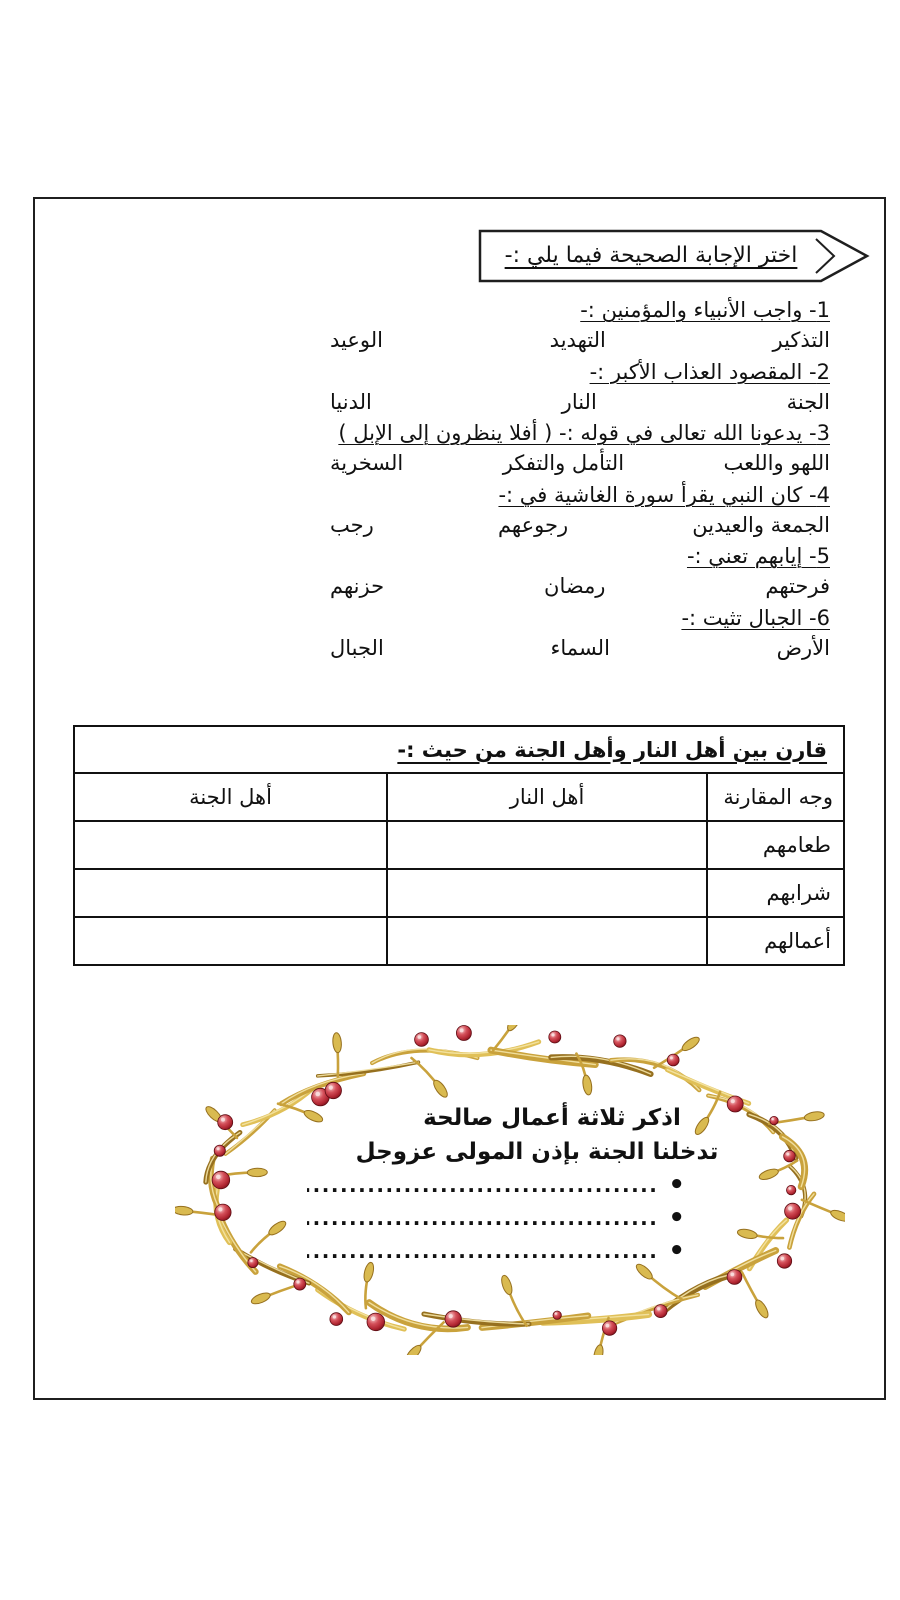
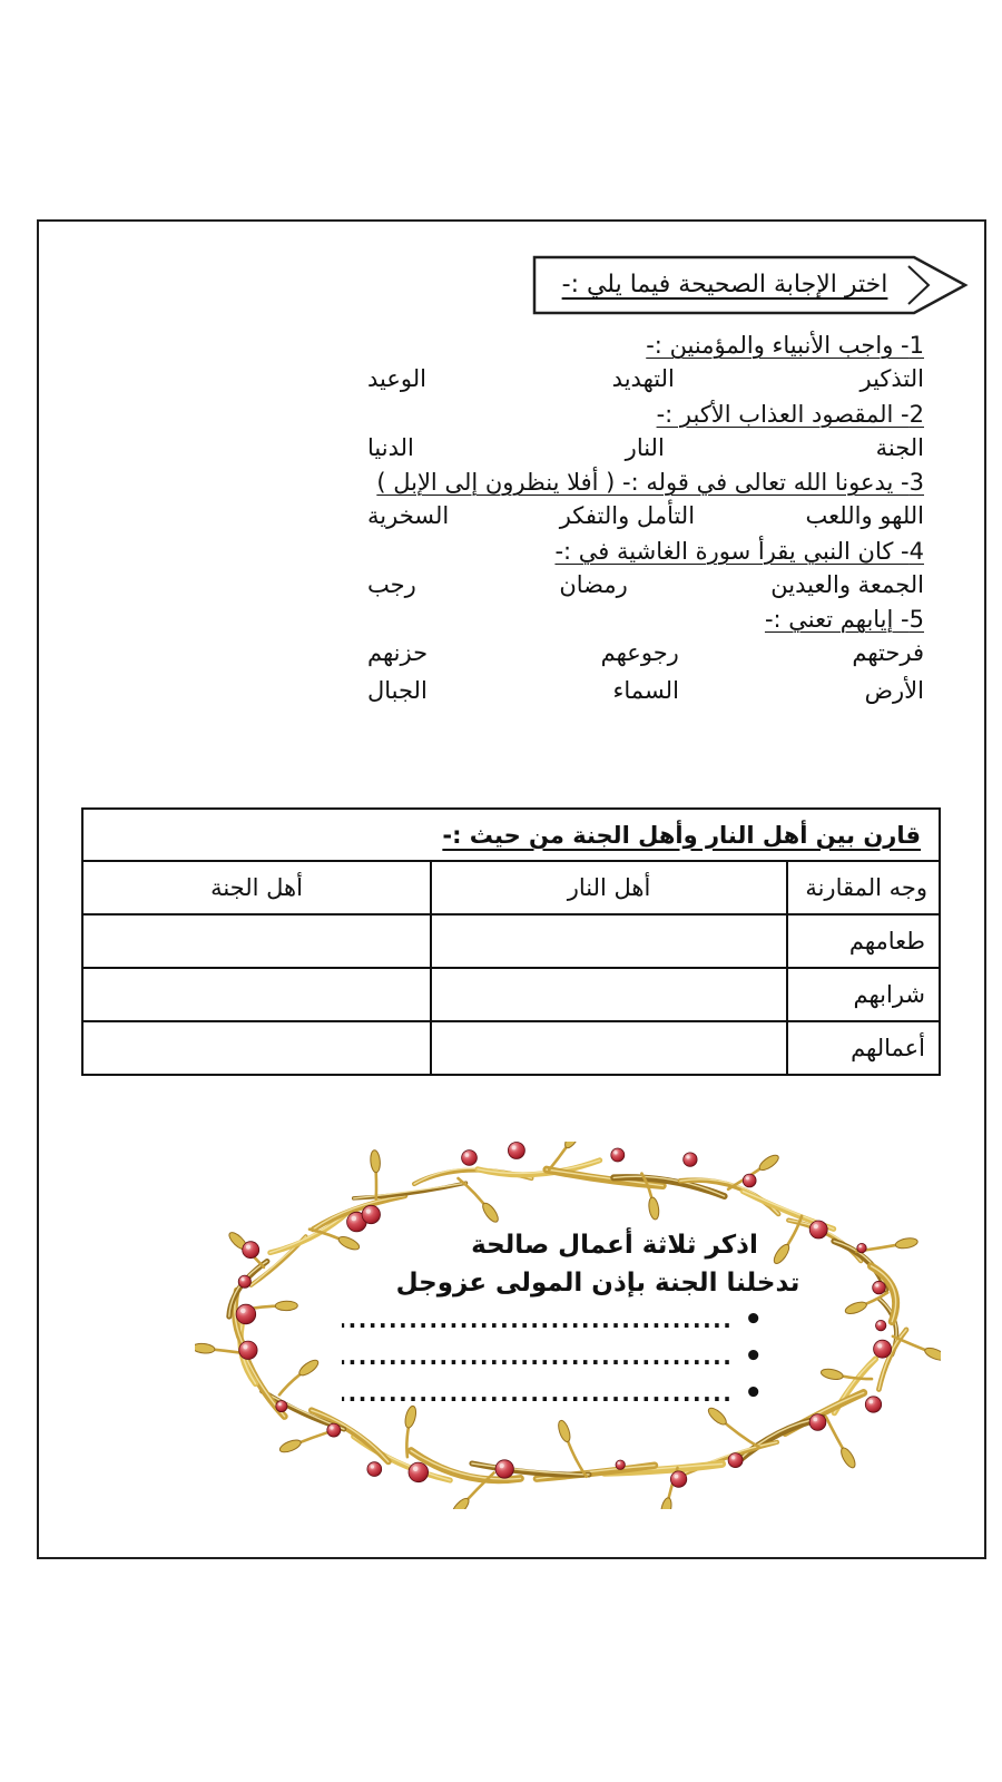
  اختر الإجابة الصحيحة فيما يلي :-
  1- واجب الأنبياء والمؤمنين :-
  التذكير
  التهديد
  الوعيد
  2- المقصود العذاب الأكبر :-
  الجنة
  النار
  الدنيا
  3- يدعونا الله تعالى في قوله :- ( أفلا ينظرون إلى الإبل )
  اللهو واللعب
  التأمل والتفكر
  السخرية
  4- كان النبي يقرأ سورة الغاشية في :-
  الجمعة والعيدين
- رجوعهم
+ رمضان
  رجب
  5- إيابهم تعني :-
  فرحتهم
- رمضان
+ رجوعهم
  حزنهم
- 6- الجبال تثيت :-
  الأرض
  السماء
  الجبال
  قارن بين أهل النار وأهل الجنة من حيث :-
  وجه المقارنة	أهل النار	أهل الجنة
  طعامهم
  شرابهم
  أعمالهم
  اذكر ثلاثة أعمال صالحة
  تدخلنا الجنة بإذن المولى عزوجل
  •
  .......................................
  •
  .......................................
  •
  .......................................
